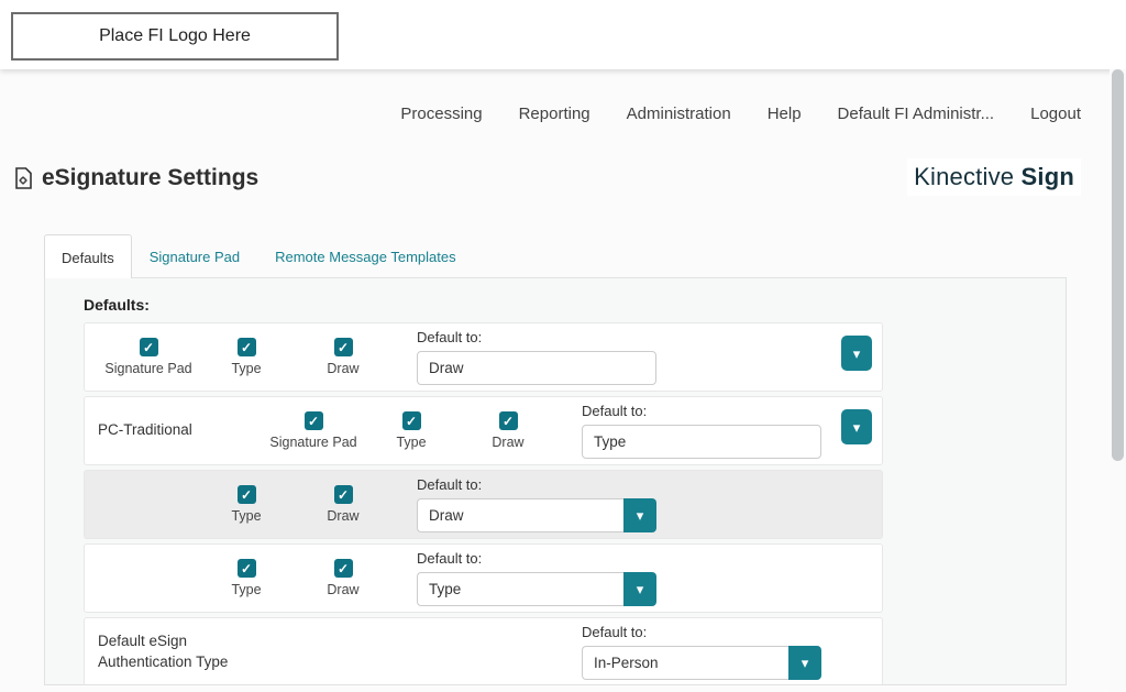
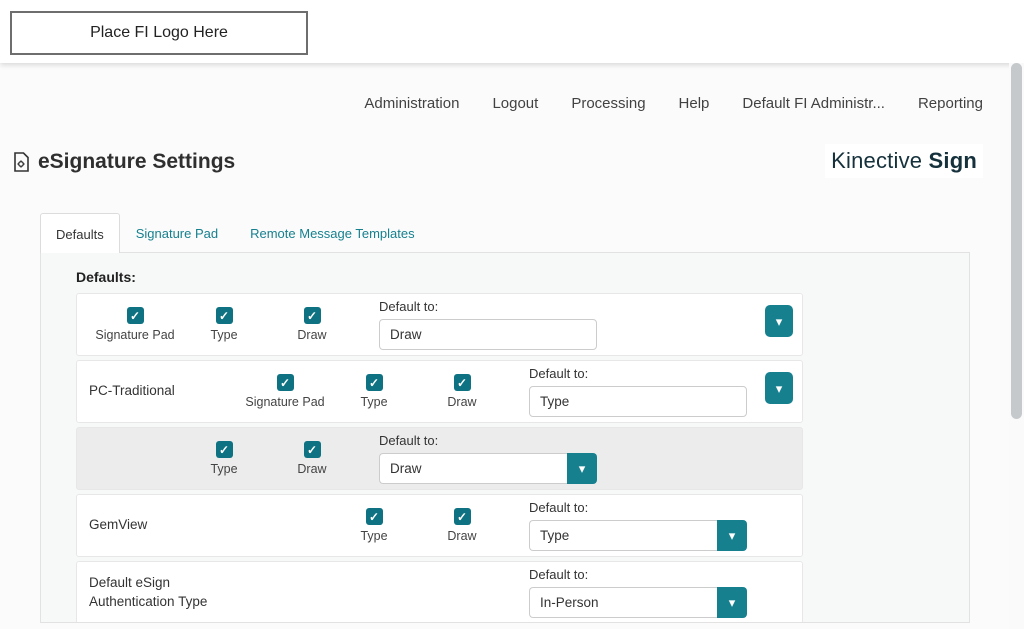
  Place FI Logo Here
- Processing
+ Administration
- Reporting
+ Logout
- Administration
+ Processing
  Help
  Default FI Administr...
- Logout
+ Reporting
  eSignature Settings
  Kinective Sign
  Defaults
  Signature Pad
  Remote Message Templates
  Defaults:
  ✓
  Signature Pad
  ✓
  Type
  ✓
  Draw
  Default to:
  Draw
  ▾
  PC-Traditional
  ✓
  Signature Pad
  ✓
  Type
  ✓
  Draw
  Default to:
  Type
  ▾
  ✓
  Type
  ✓
  Draw
  Default to:
  Draw
  ▾
+ GemView
  ✓
  Type
  ✓
  Draw
  Default to:
  Type
  ▾
  Default eSign Authentication Type
  Default to:
  In-Person
  ▾
